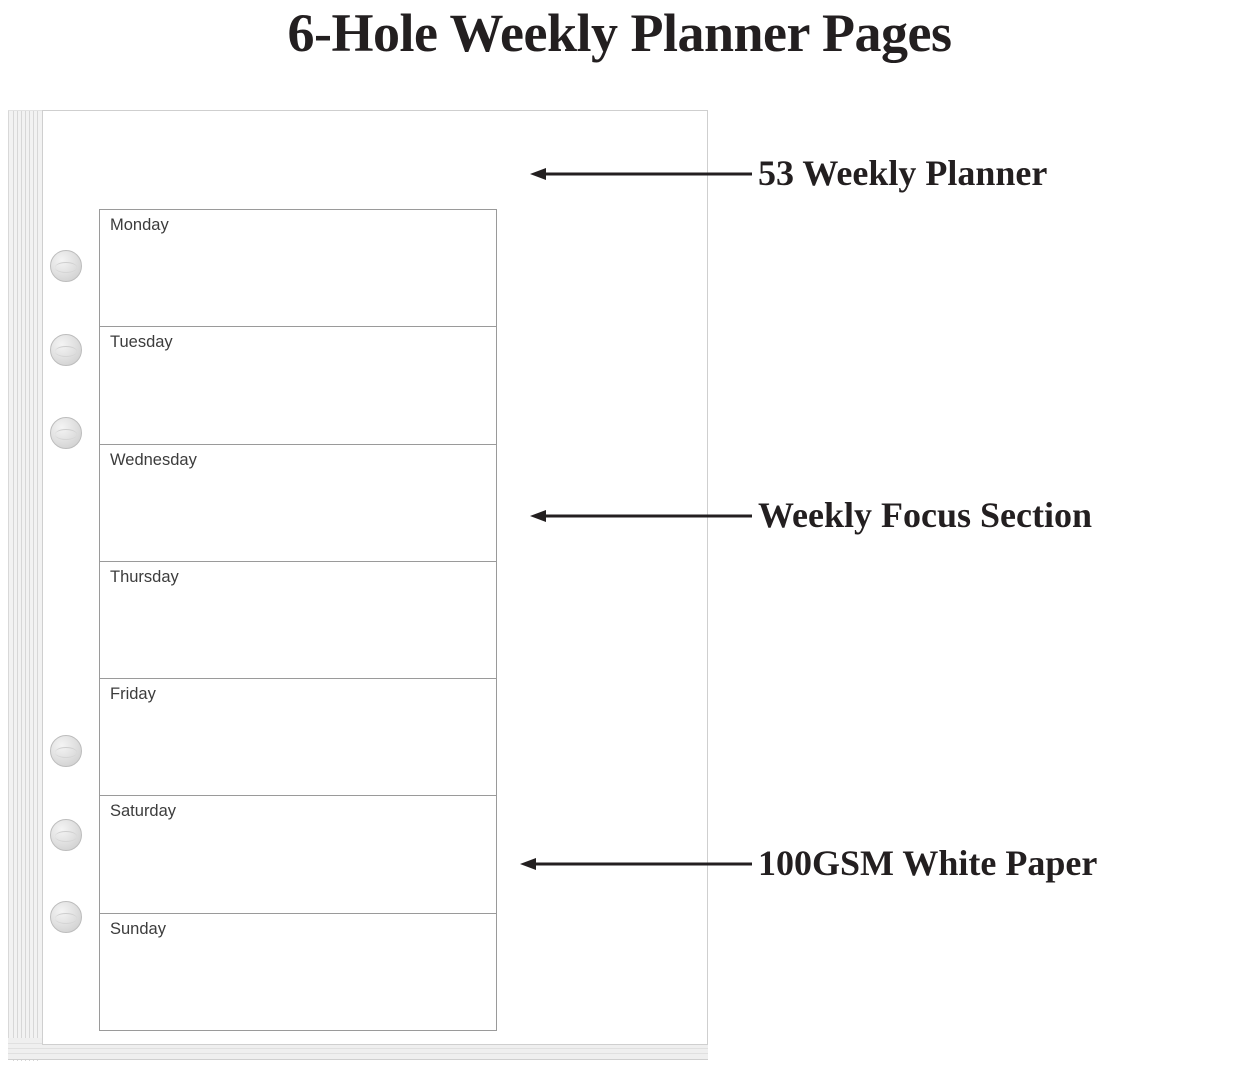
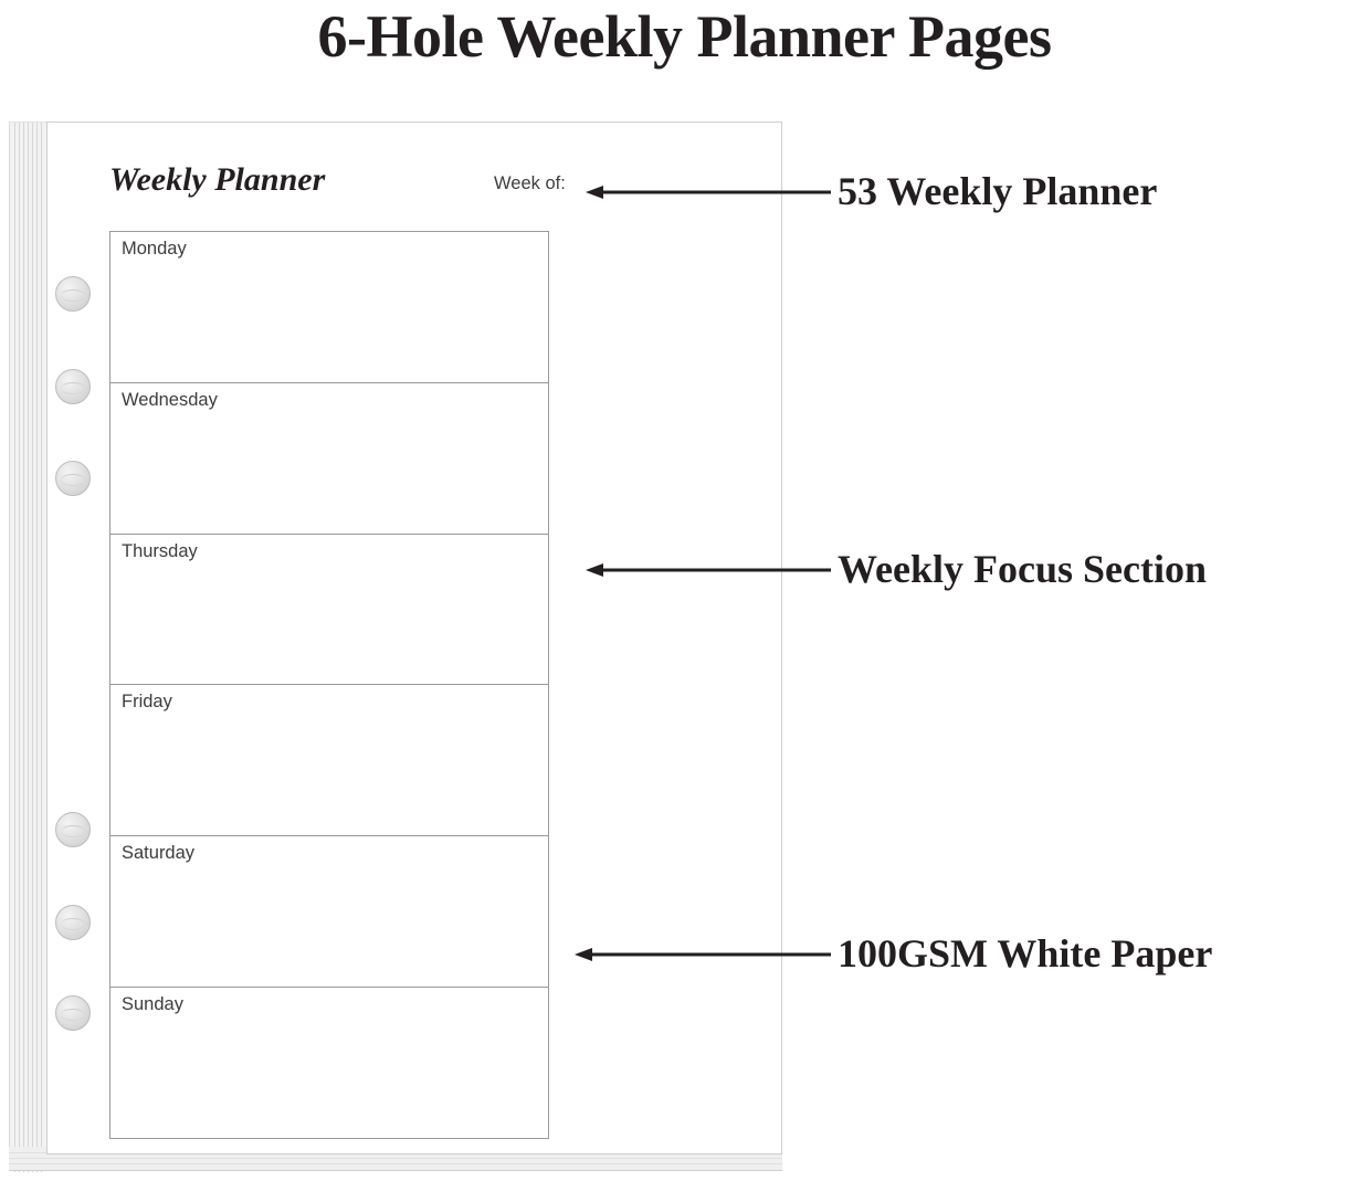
  6-Hole Weekly Planner Pages
+ Weekly Planner
+ Week of:
  Monday
- Tuesday
  Wednesday
  Thursday
  Friday
  Saturday
  Sunday
  53 Weekly Planner
  Weekly Focus Section
  100GSM White Paper
